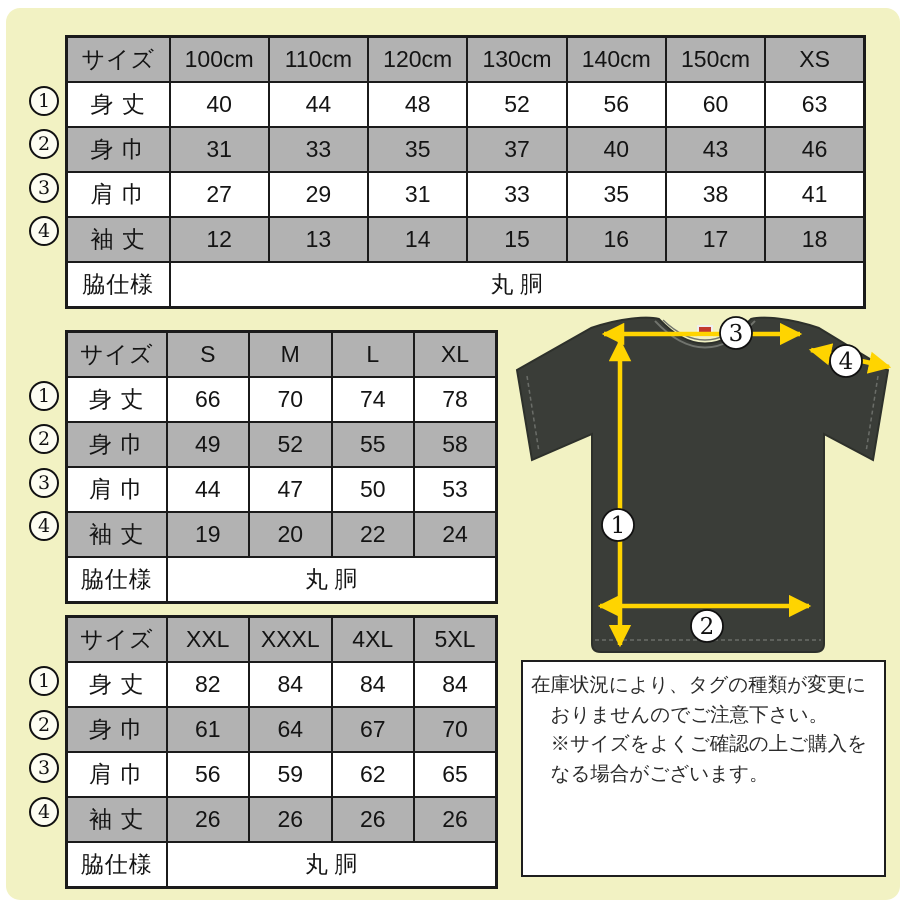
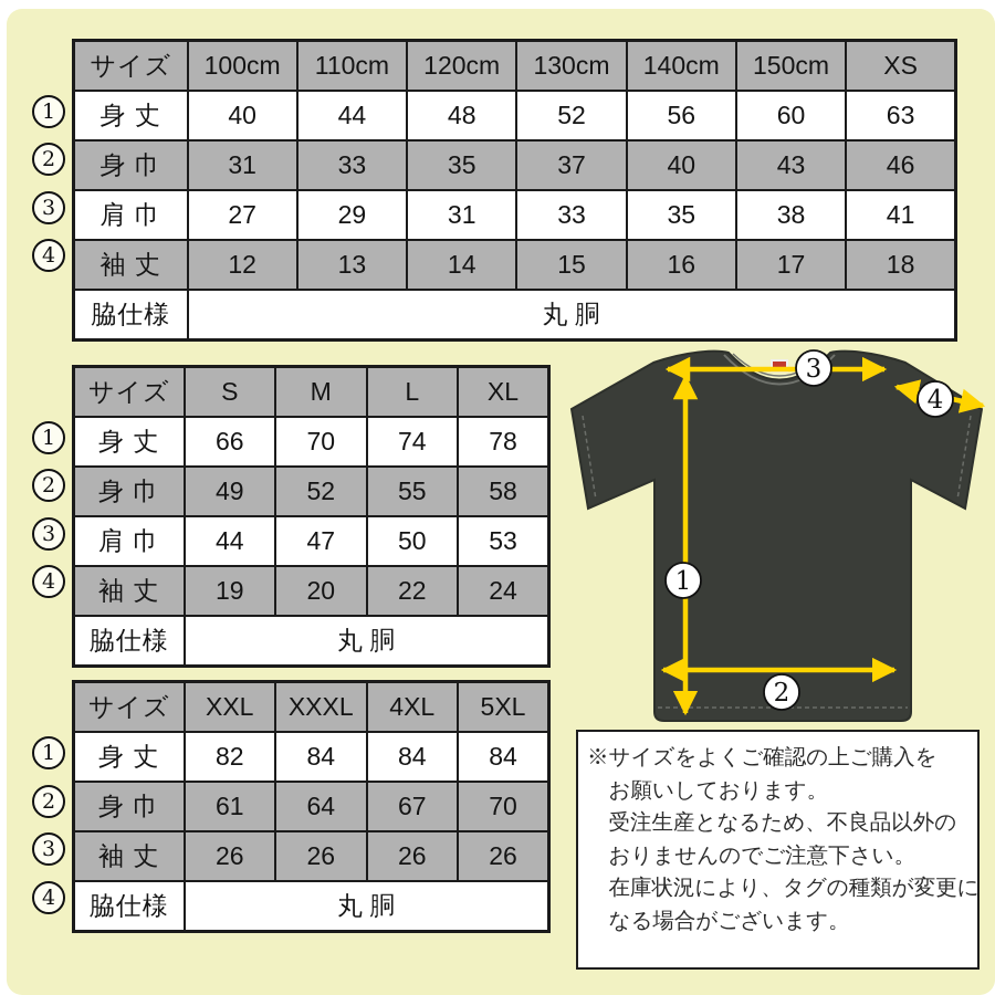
  サイズ	100cm	110cm	120cm	130cm	140cm	150cm	XS
  身 丈	40	44	48	52	56	60	63
  身 巾	31	33	35	37	40	43	46
  肩 巾	27	29	31	33	35	38	41
  袖 丈	12	13	14	15	16	17	18
  脇仕様	丸 胴
  サイズ	S	M	L	XL
  身 丈	66	70	74	78
  身 巾	49	52	55	58
  肩 巾	44	47	50	53
  袖 丈	19	20	22	24
  脇仕様	丸 胴
  サイズ	XXL	XXXL	4XL	5XL
  身 丈	82	84	84	84
  身 巾	61	64	67	70
- 肩 巾	56	59	62	65
  袖 丈	26	26	26	26
  脇仕様	丸 胴
  1
  2
  3
  4
  1
  2
  3
  4
  1
  2
  3
  4
  3
  4
  1
  2
- 在庫状況により、タグの種類が変更に
+ ※サイズをよくご確認の上ご購入を
+ お願いしております。
+ 受注生産となるため、不良品以外の
  おりませんのでご注意下さい。
- ※サイズをよくご確認の上ご購入を
+ 在庫状況により、タグの種類が変更に
  なる場合がございます。
